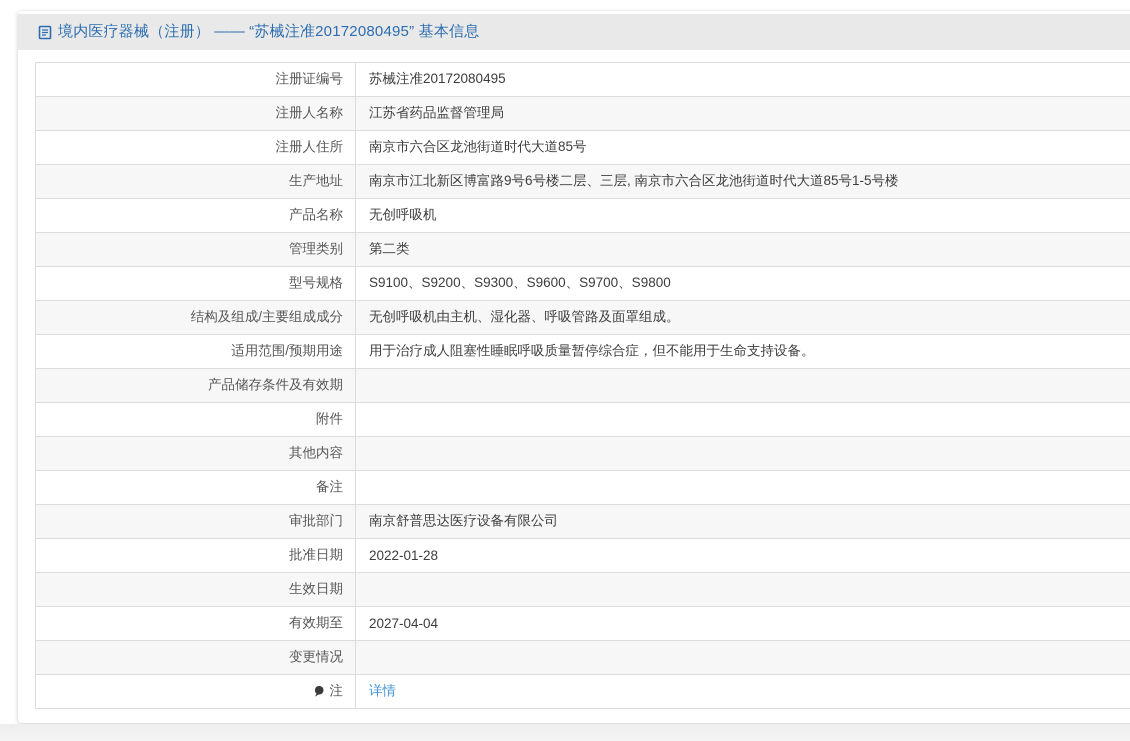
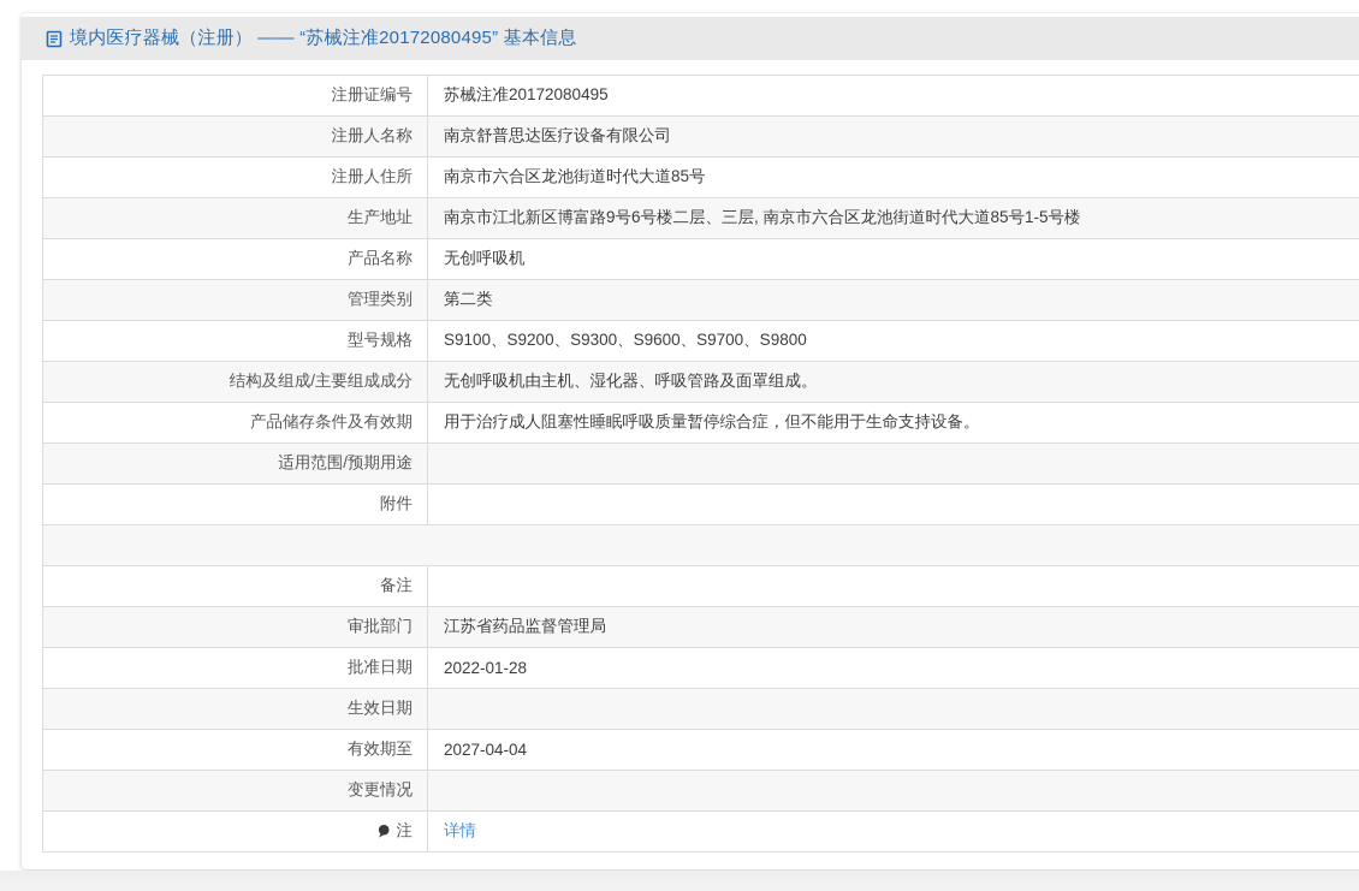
  境内医疗器械（注册） —— “苏械注准20172080495” 基本信息
  注册证编号
  苏械注准20172080495
  注册人名称
- 江苏省药品监督管理局
+ 南京舒普思达医疗设备有限公司
  注册人住所
  南京市六合区龙池街道时代大道85号
  生产地址
  南京市江北新区博富路9号6号楼二层、三层, 南京市六合区龙池街道时代大道85号1-5号楼
  产品名称
  无创呼吸机
  管理类别
  第二类
  型号规格
  S9100、S9200、S9300、S9600、S9700、S9800
  结构及组成/主要组成成分
  无创呼吸机由主机、湿化器、呼吸管路及面罩组成。
- 适用范围/预期用途
+ 产品储存条件及有效期
  用于治疗成人阻塞性睡眠呼吸质量暂停综合症，但不能用于生命支持设备。
- 产品储存条件及有效期
+ 适用范围/预期用途
  附件
- 其他内容
  备注
  审批部门
- 南京舒普思达医疗设备有限公司
+ 江苏省药品监督管理局
  批准日期
  2022-01-28
  生效日期
  有效期至
  2027-04-04
  变更情况
  注
  详情
